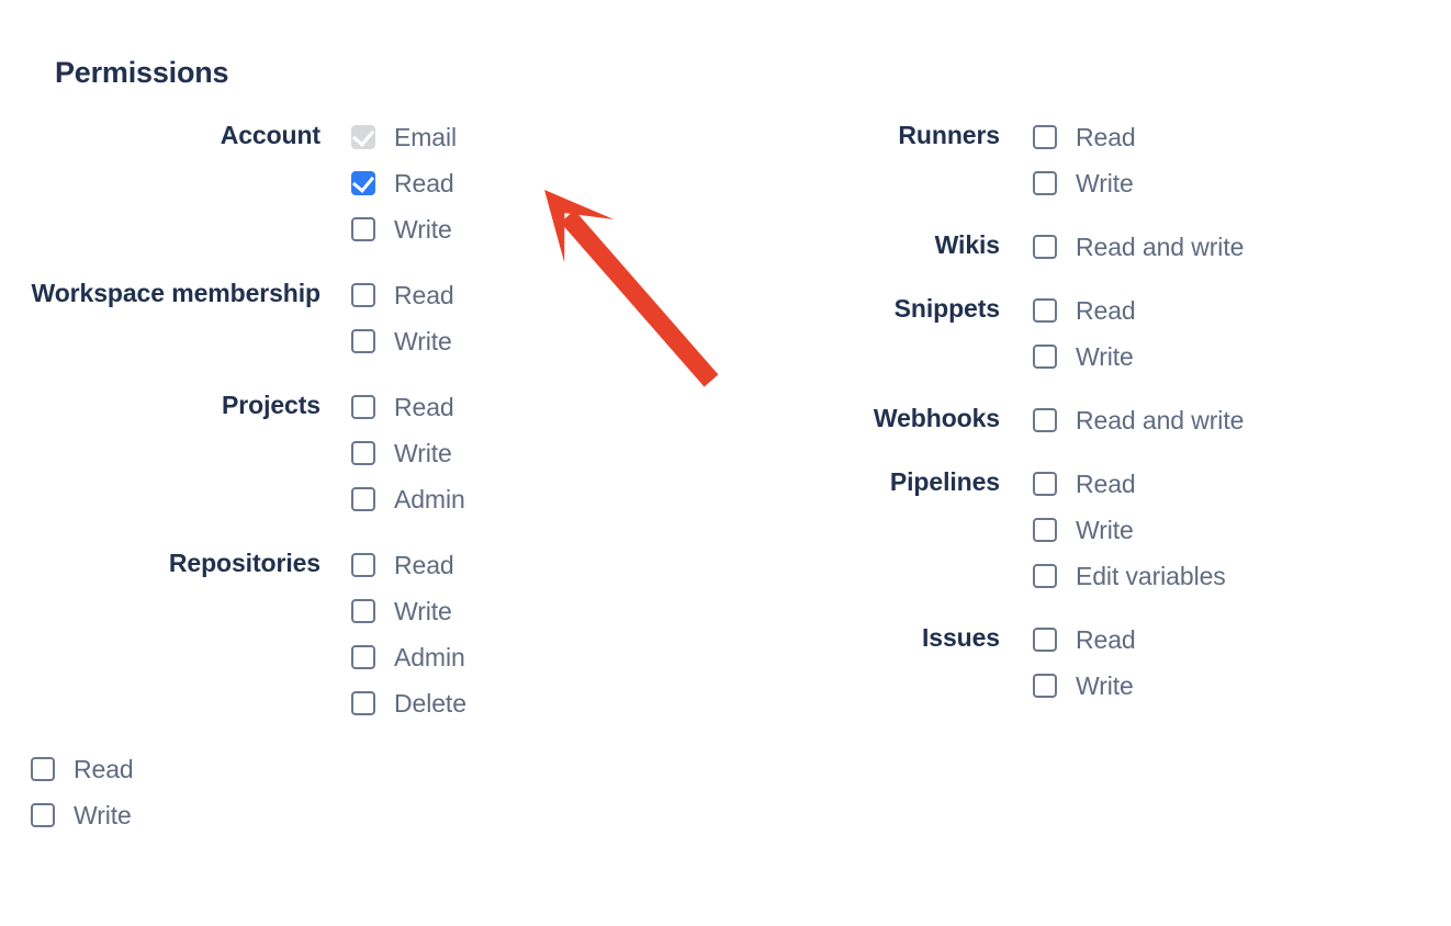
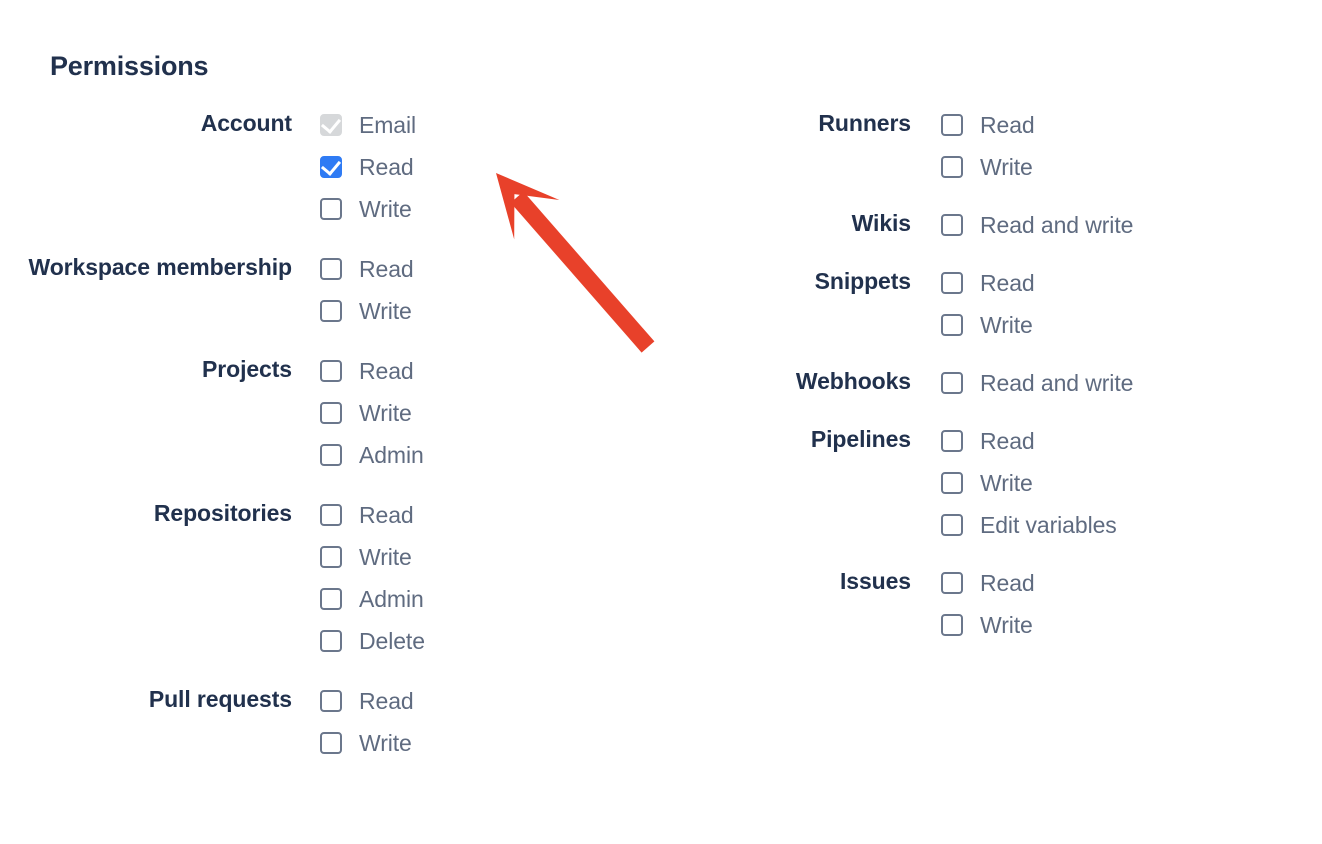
  Permissions
  Account
  Email
  Read
  Write
  Workspace membership
  Read
  Write
  Projects
  Read
  Write
  Admin
  Repositories
  Read
  Write
  Admin
  Delete
+ Pull requests
  Read
  Write
  Runners
  Read
  Write
  Wikis
  Read and write
  Snippets
  Read
  Write
  Webhooks
  Read and write
  Pipelines
  Read
  Write
  Edit variables
  Issues
  Read
  Write
